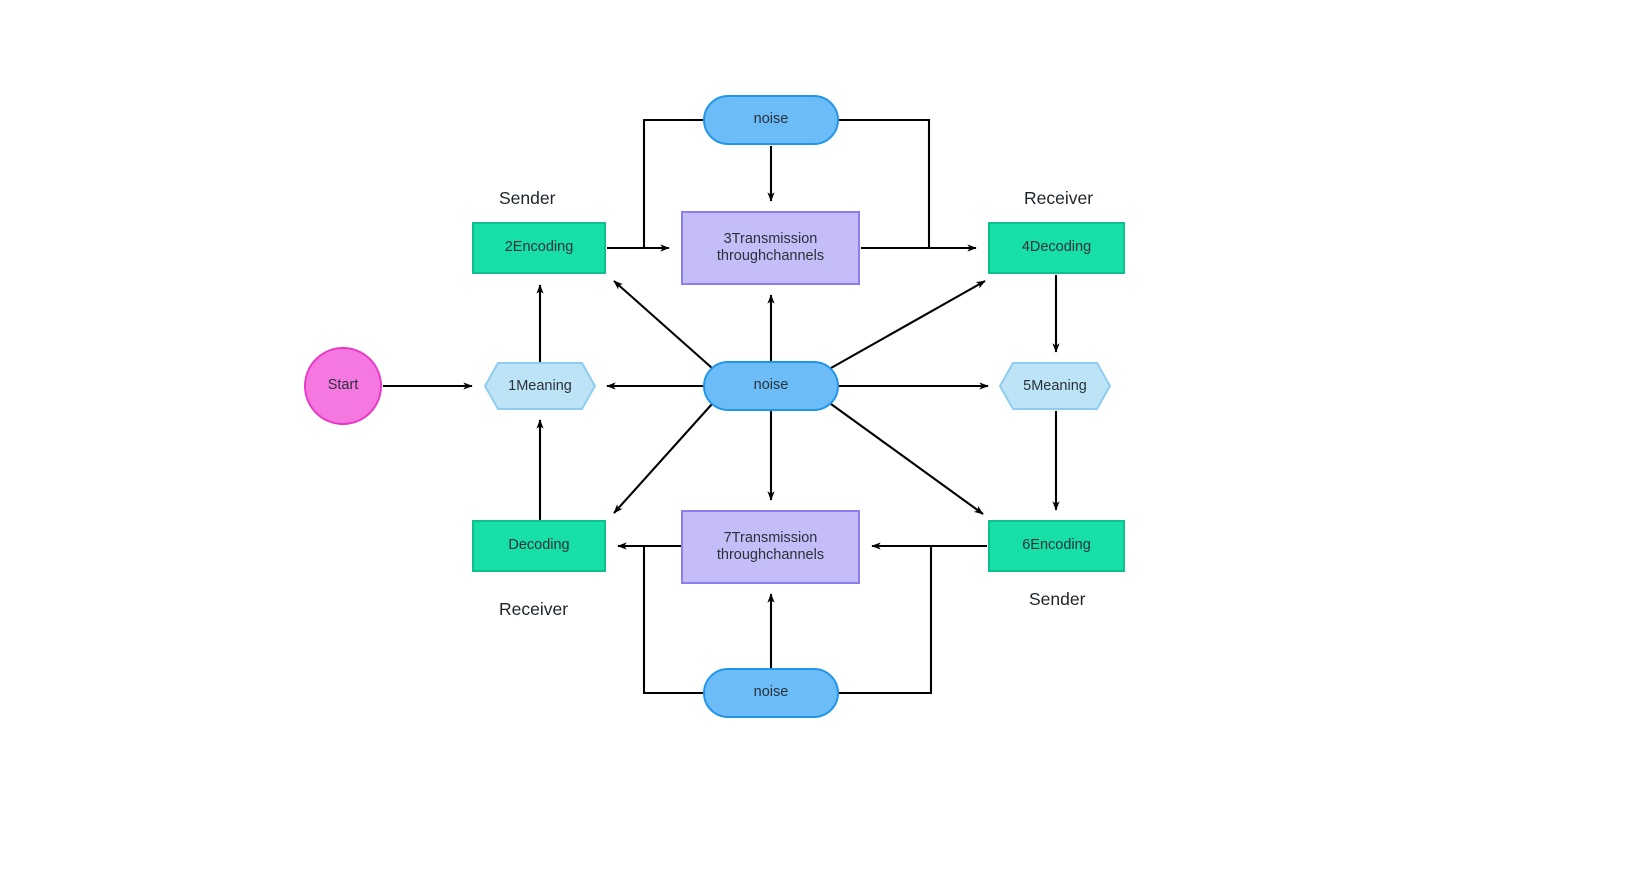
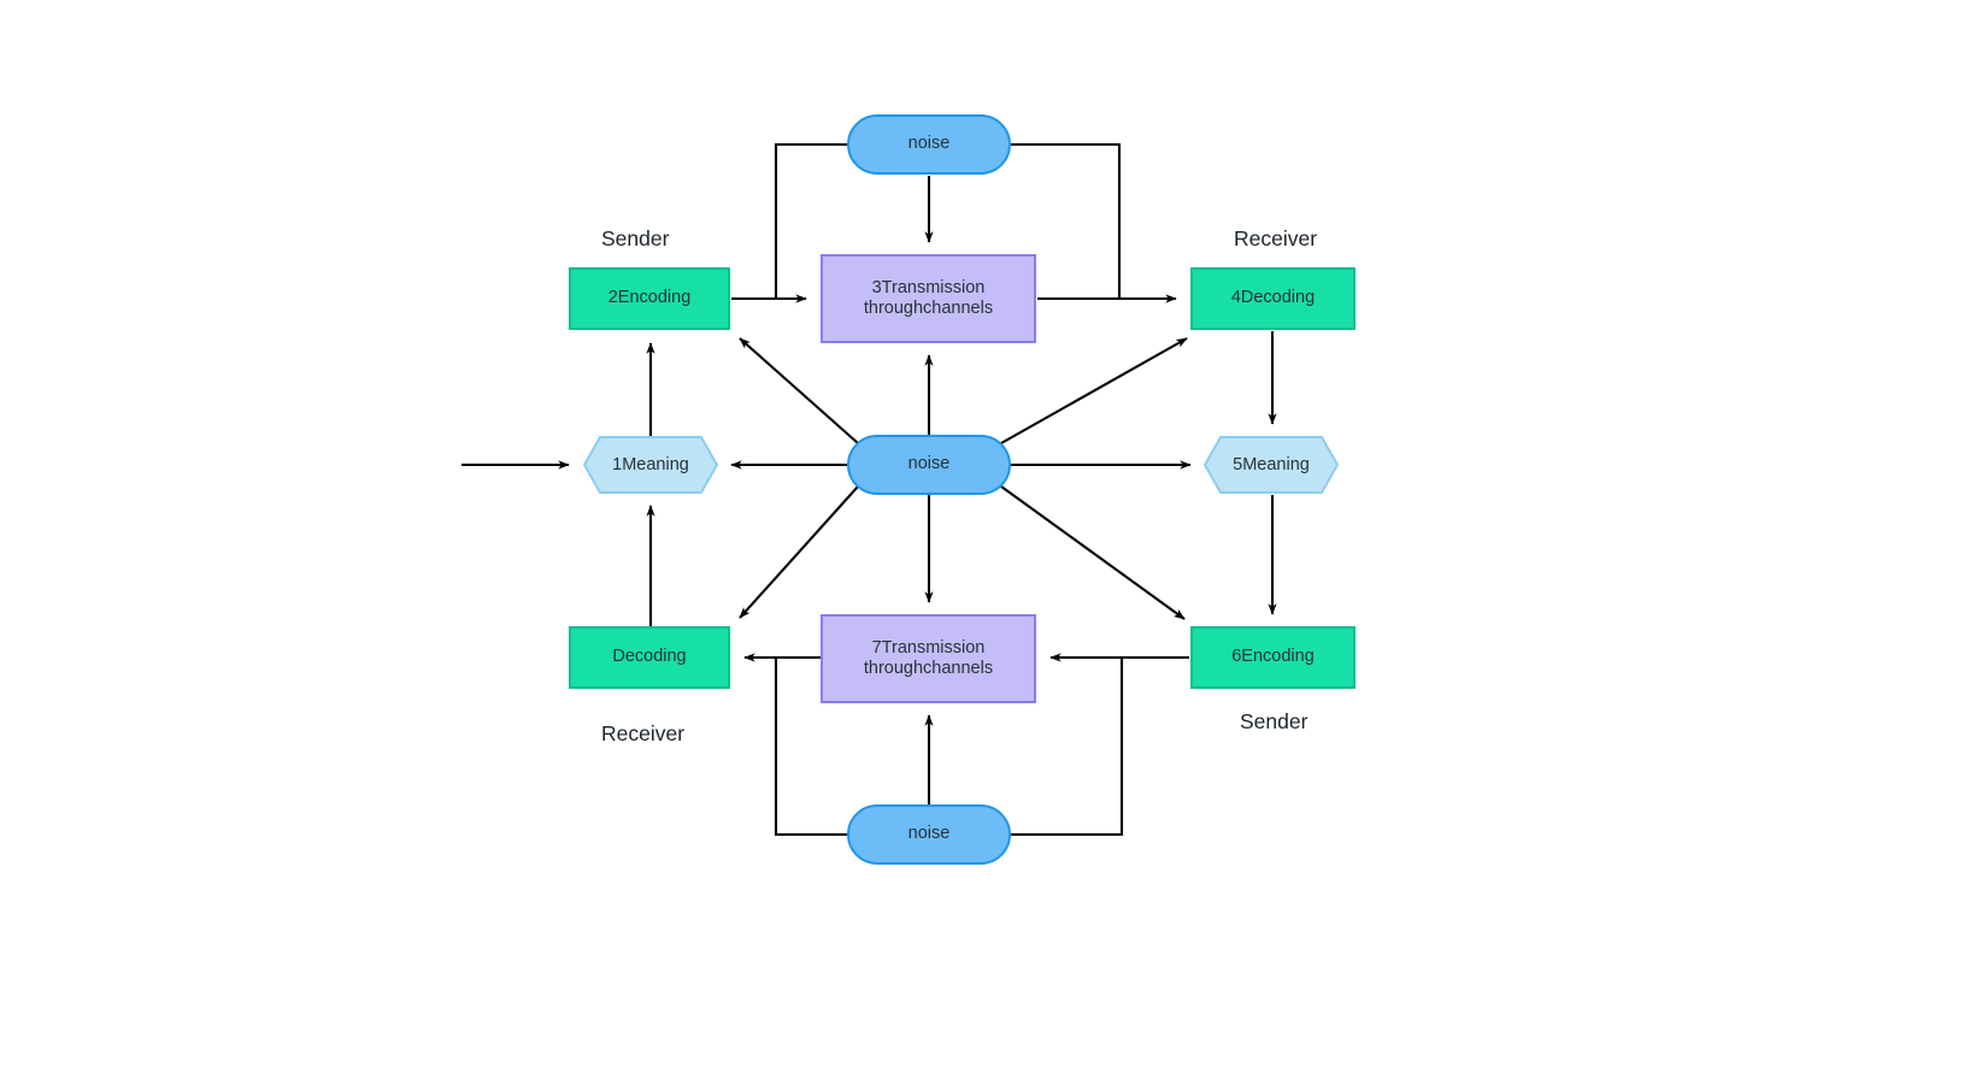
  Sender
  Receiver
  Receiver
  Sender
- Start
  1Meaning
  2Encoding
  3Transmission
  throughchannels
  4Decoding
  5Meaning
  6Encoding
  7Transmission
  throughchannels
  Decoding
  noise
  noise
  noise
